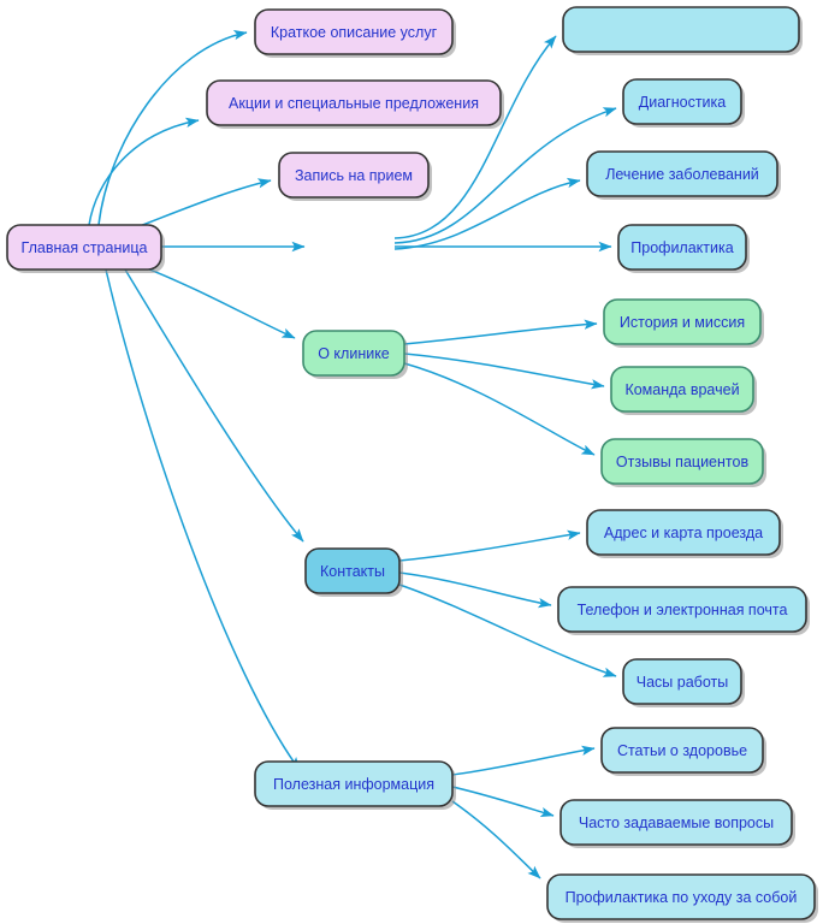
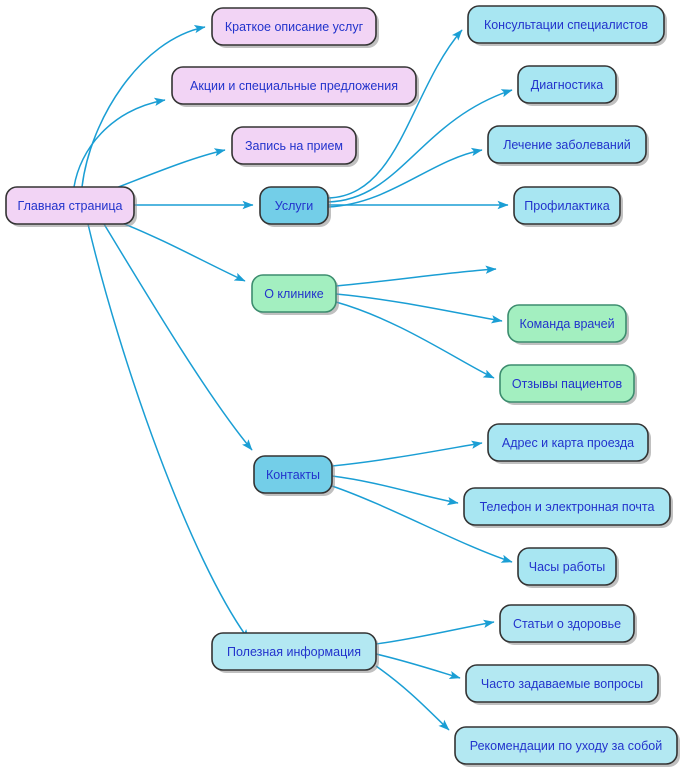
  Главная страница
  Краткое описание услуг
  Акции и специальные предложения
  Запись на прием
+ Услуги
+ Консультации специалистов
  Диагностика
  Лечение заболеваний
  Профилактика
  О клинике
- История и миссия
  Команда врачей
  Отзывы пациентов
  Контакты
  Адрес и карта проезда
  Телефон и электронная почта
  Часы работы
  Полезная информация
  Статьи о здоровье
  Часто задаваемые вопросы
- Профилактика по уходу за собой
+ Рекомендации по уходу за собой
